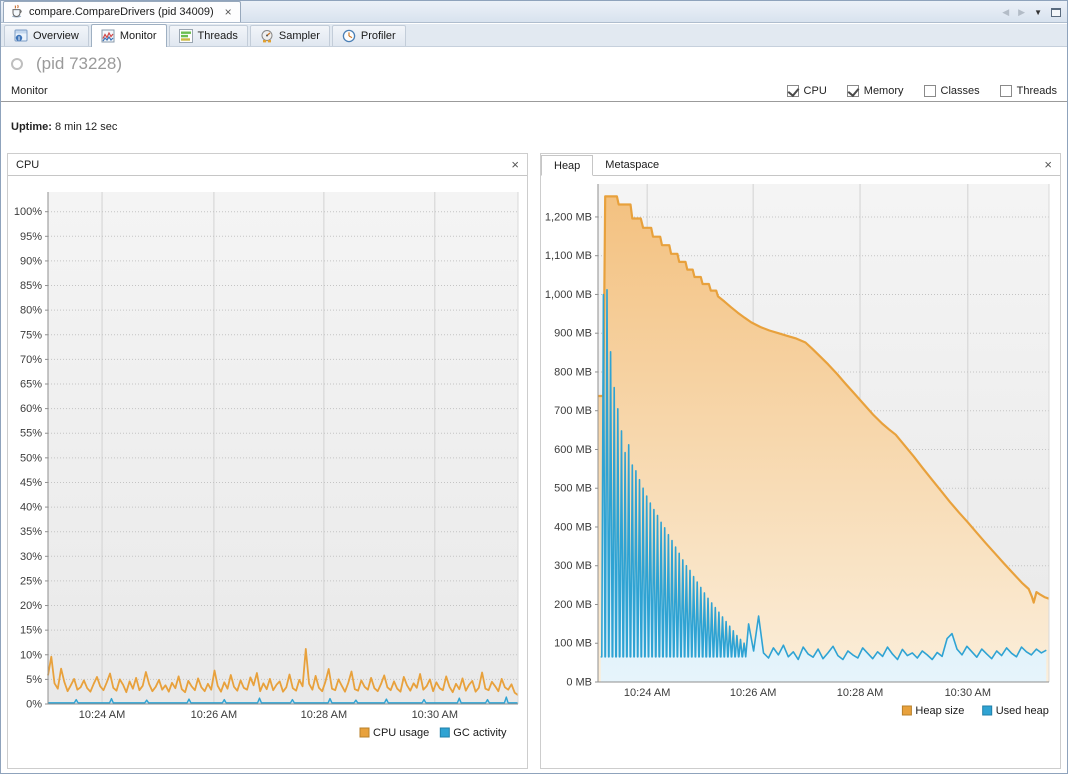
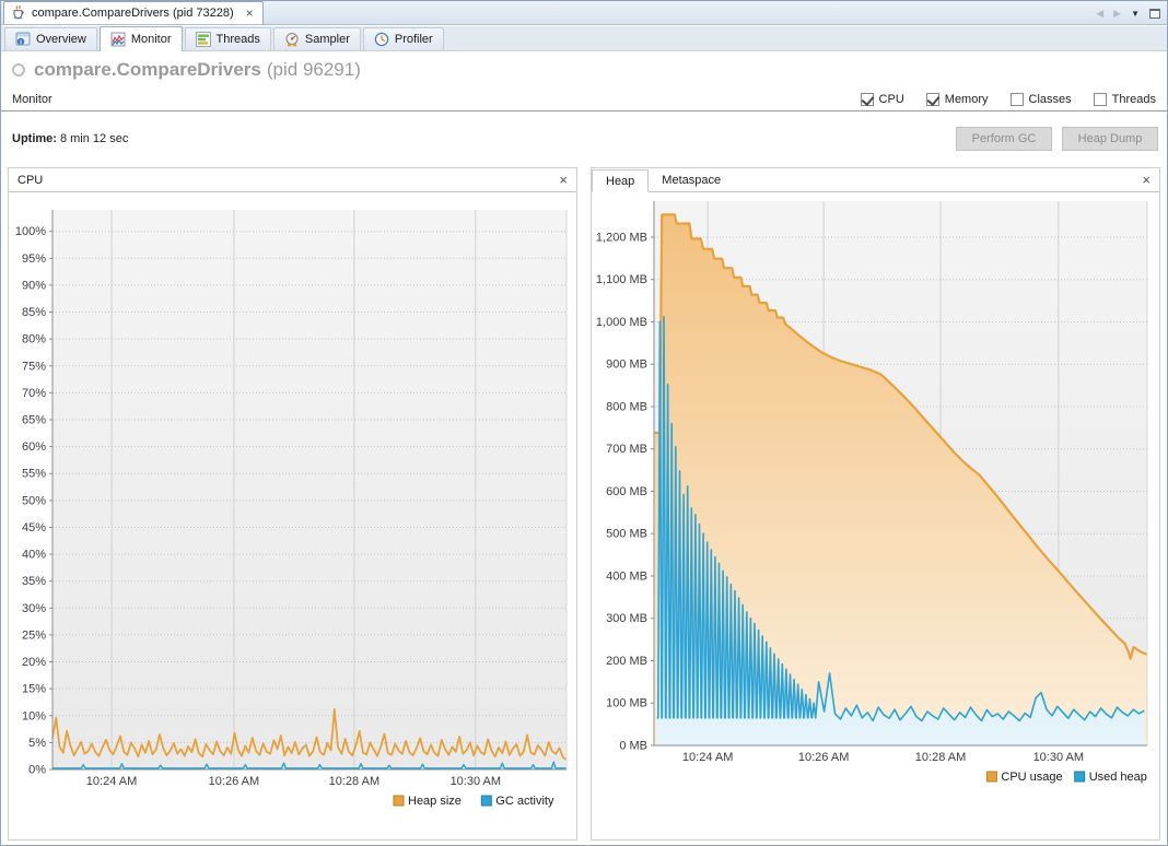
- compare.CompareDrivers (pid 34009)
+ compare.CompareDrivers (pid 73228)
  ×
  ◀
  ▶
  ▼
  Overview
  Monitor
  Threads
  Sampler
  Profiler
+ compare.CompareDrivers
- (pid 73228)
+ (pid 96291)
  Monitor
  CPU
  Memory
  Classes
  Threads
  Uptime: 8 min 12 sec
+ Perform GC Heap Dump
  CPU
  ×
  0%
  5%
  10%
  15%
  20%
  25%
  30%
  35%
  40%
  45%
  50%
  55%
  60%
  65%
  70%
  75%
  80%
  85%
  90%
  95%
  100%
  10:24 AM
  10:26 AM
  10:28 AM
  10:30 AM
  GC activity
- CPU usage
+ Heap size
  Heap
  Metaspace
  ×
  0 MB
  100 MB
  200 MB
  300 MB
  400 MB
  500 MB
  600 MB
  700 MB
  800 MB
  900 MB
  1,000 MB
  1,100 MB
  1,200 MB
  10:24 AM
  10:26 AM
  10:28 AM
  10:30 AM
  Used heap
- Heap size
+ CPU usage
